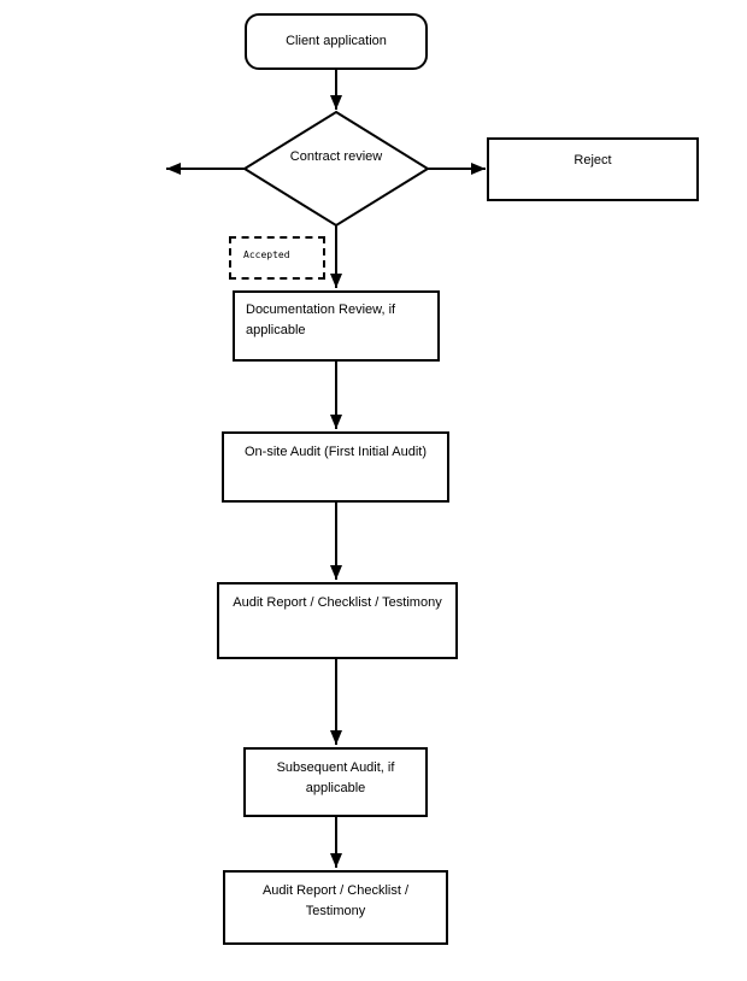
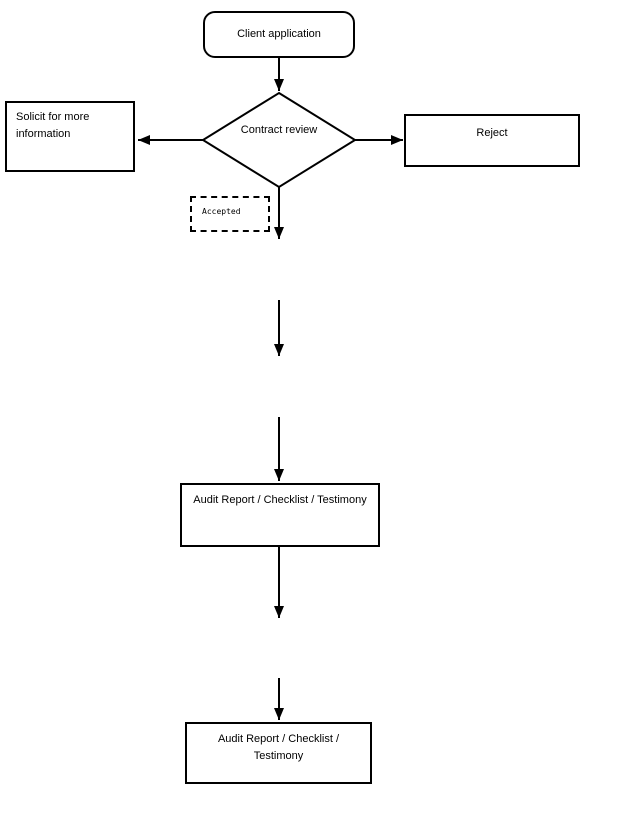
  Client application
  Contract review
+ Solicit for more information
  Reject
  Accepted
- Documentation Review, if applicable
- On-site Audit (First Initial Audit)
  Audit Report / Checklist / Testimony
- Subsequent Audit, if applicable
  Audit Report / Checklist / Testimony
